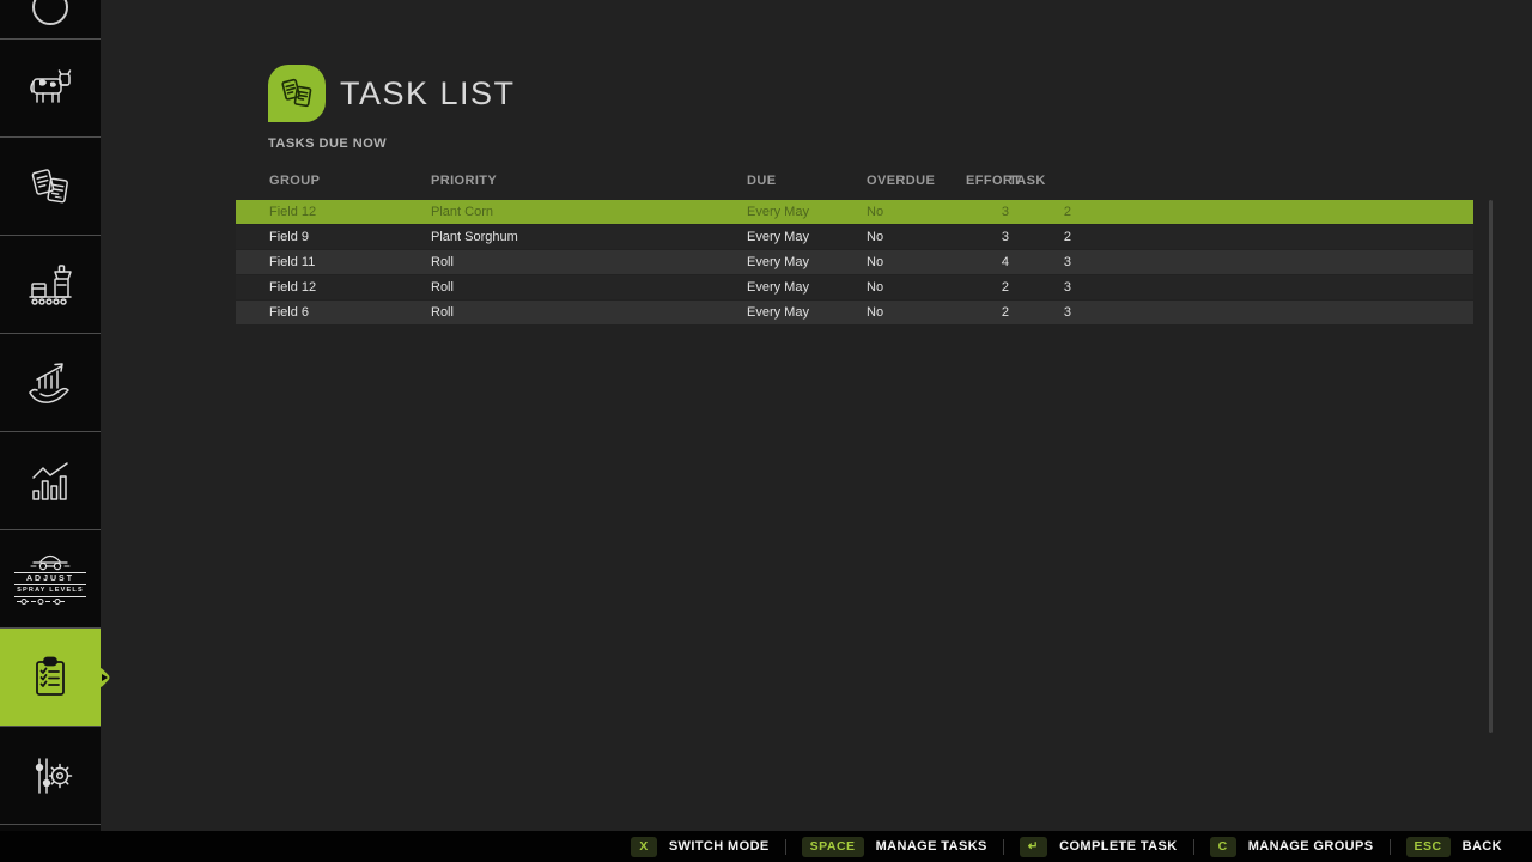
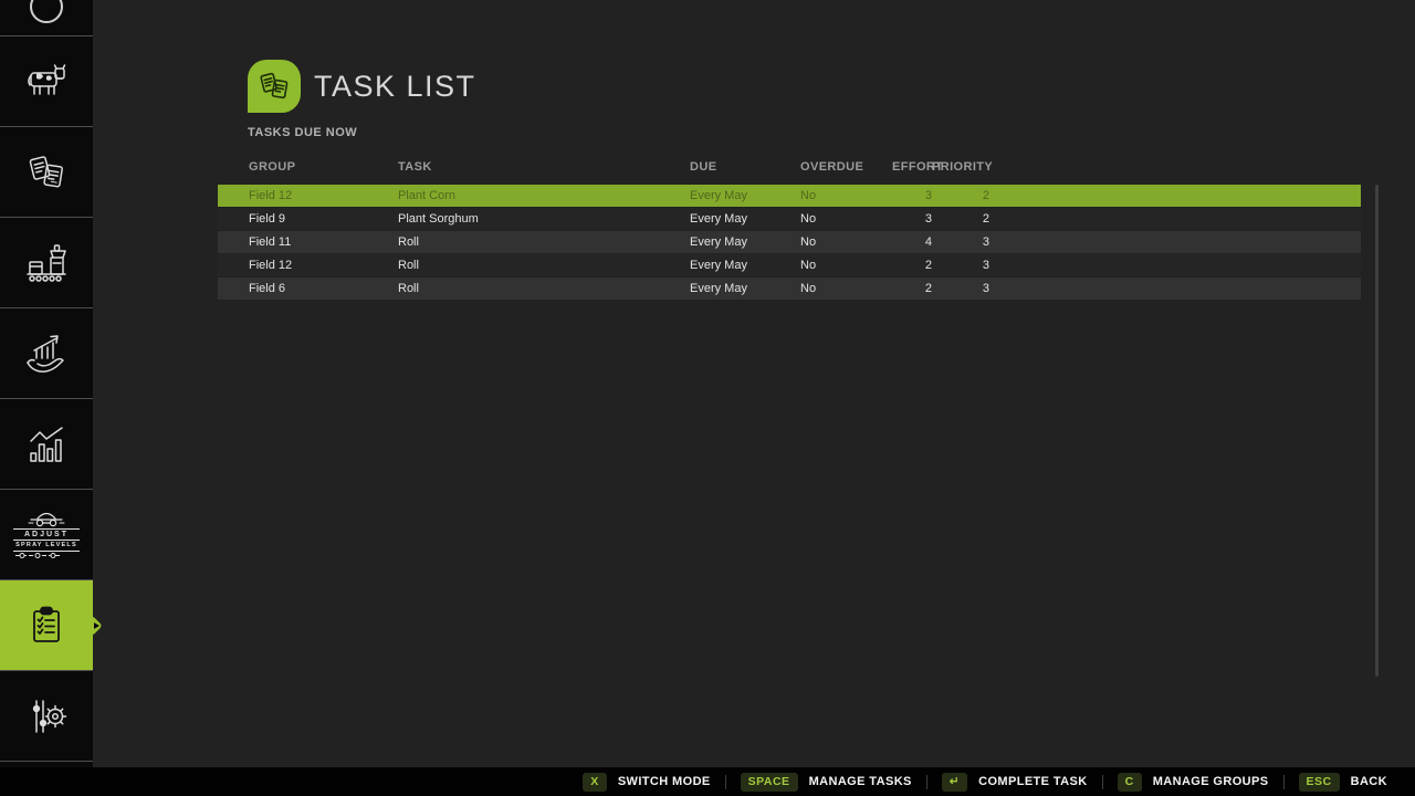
  TASK LIST
  TASKS DUE NOW
  GROUP
- PRIORITY
+ TASK
  DUE
  OVERDUE
  EFFOR
- TASK
+ PRIORITY
  Field 12
  Plant Corn
  Every May
  No
  3
  2
  Field 9
  Plant Sorghum
  Every May
  No
  3
  2
  Field 11
  Roll
  Every May
  No
  4
  3
  Field 12
  Roll
  Every May
  No
  2
  3
  Field 6
  Roll
  Every May
  No
  2
  3
  X
  SWITCH MODE
  SPACE
  MANAGE TASKS
  ↵
  COMPLETE TASK
  C
  MANAGE GROUPS
  ESC
  BACK
